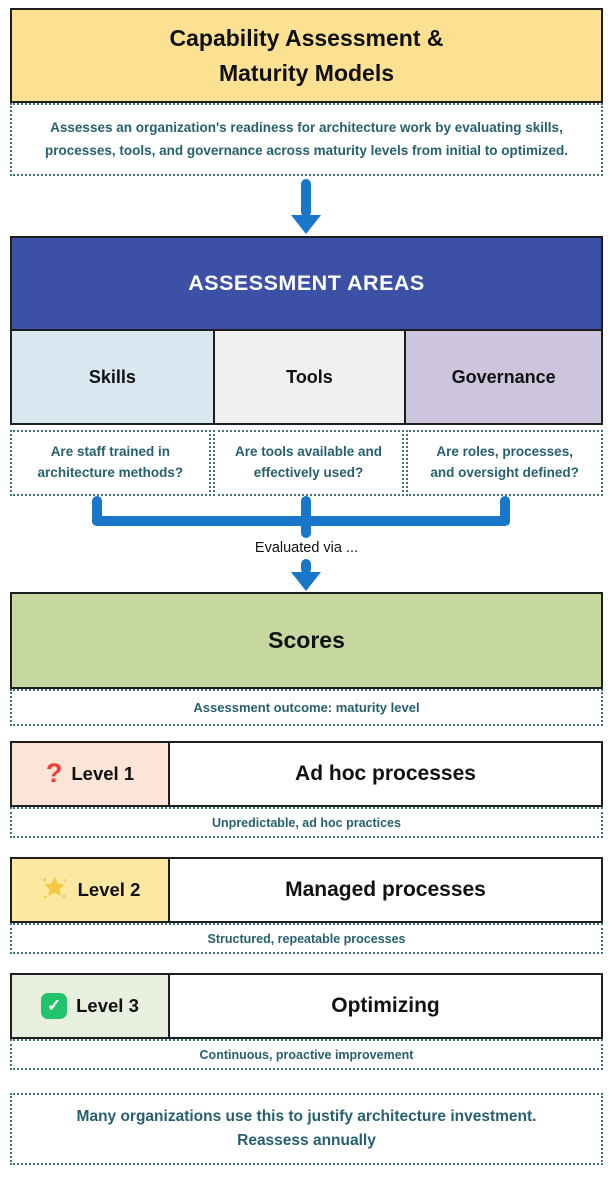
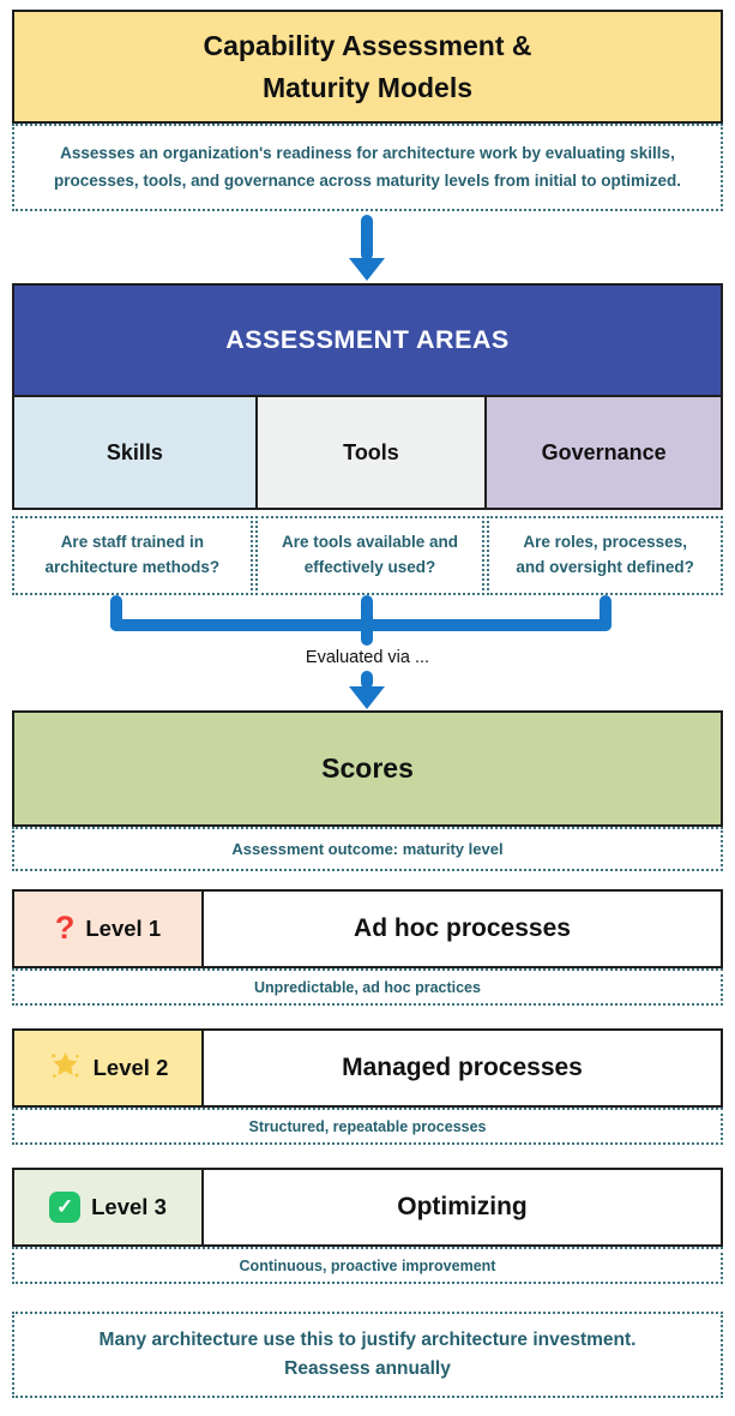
  Capability Assessment &
  Maturity Models
  Assesses an organization's readiness for architecture work by evaluating skills, processes, tools, and governance across maturity levels from initial to optimized.
  ASSESSMENT AREAS
  Skills
  Tools
  Governance
  Are staff trained in architecture methods?
  Are tools available and effectively used?
  Are roles, processes, and oversight defined?
  Evaluated via ...
  Scores
  Assessment outcome: maturity level
  ?
  Level 1
  Ad hoc processes
  Unpredictable, ad hoc practices
  Level 2
  Managed processes
  Structured, repeatable processes
  ✓
  Level 3
  Optimizing
  Continuous, proactive improvement
- Many organizations use this to justify architecture investment. Reassess annually
+ Many architecture use this to justify architecture investment. Reassess annually
